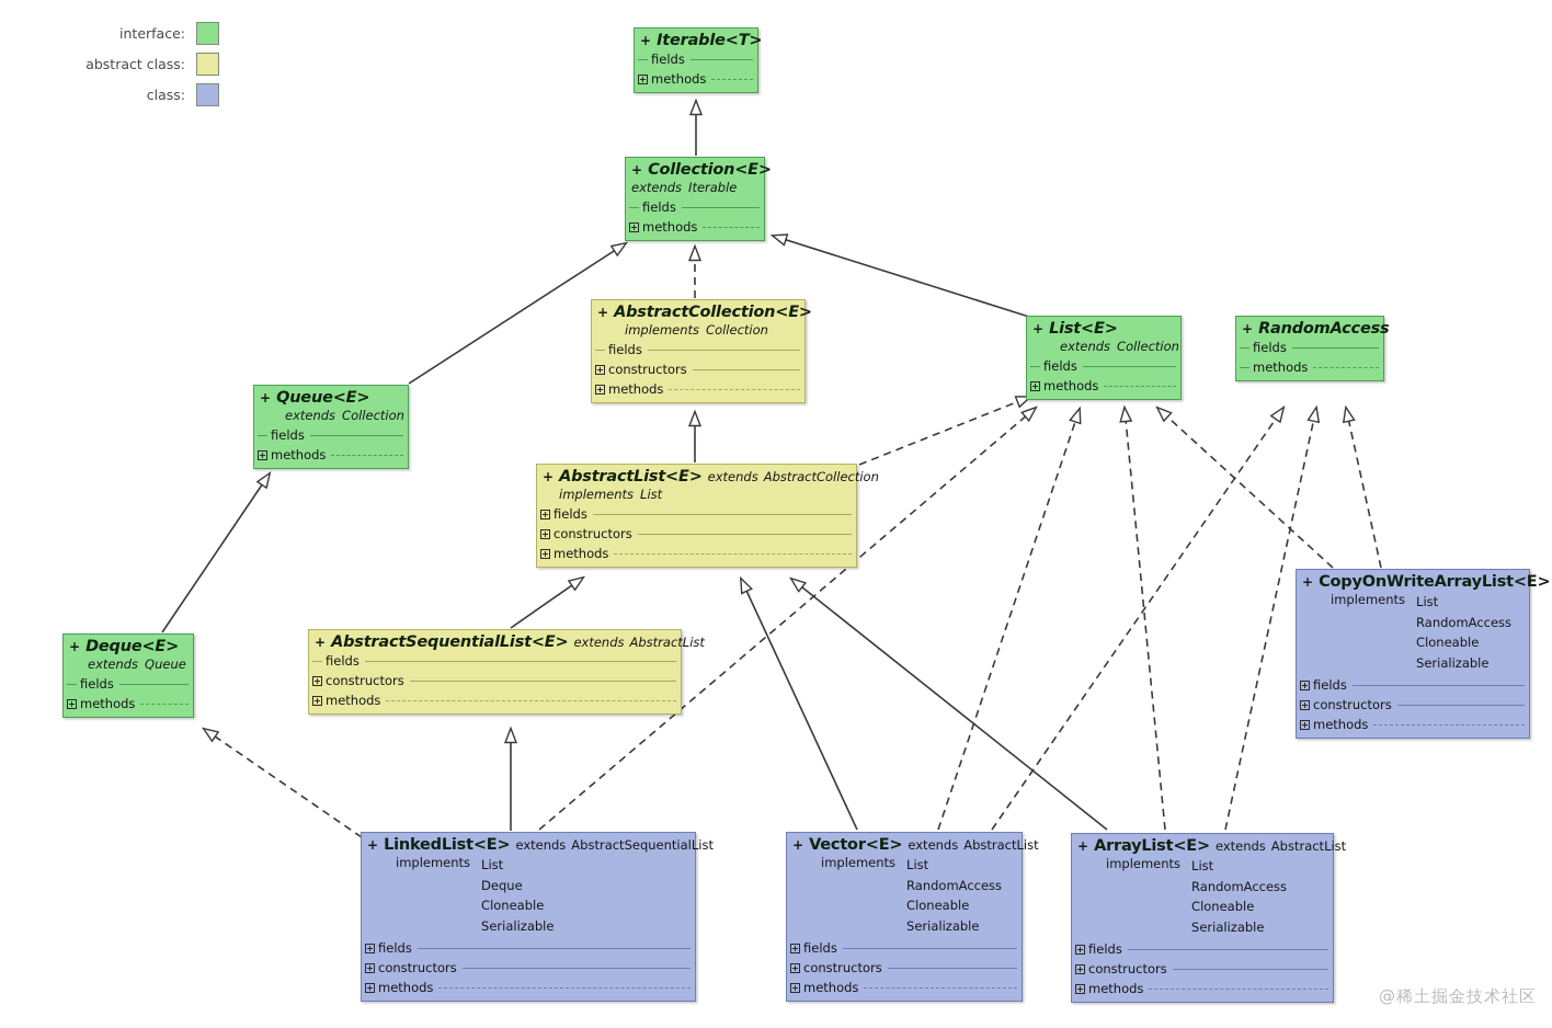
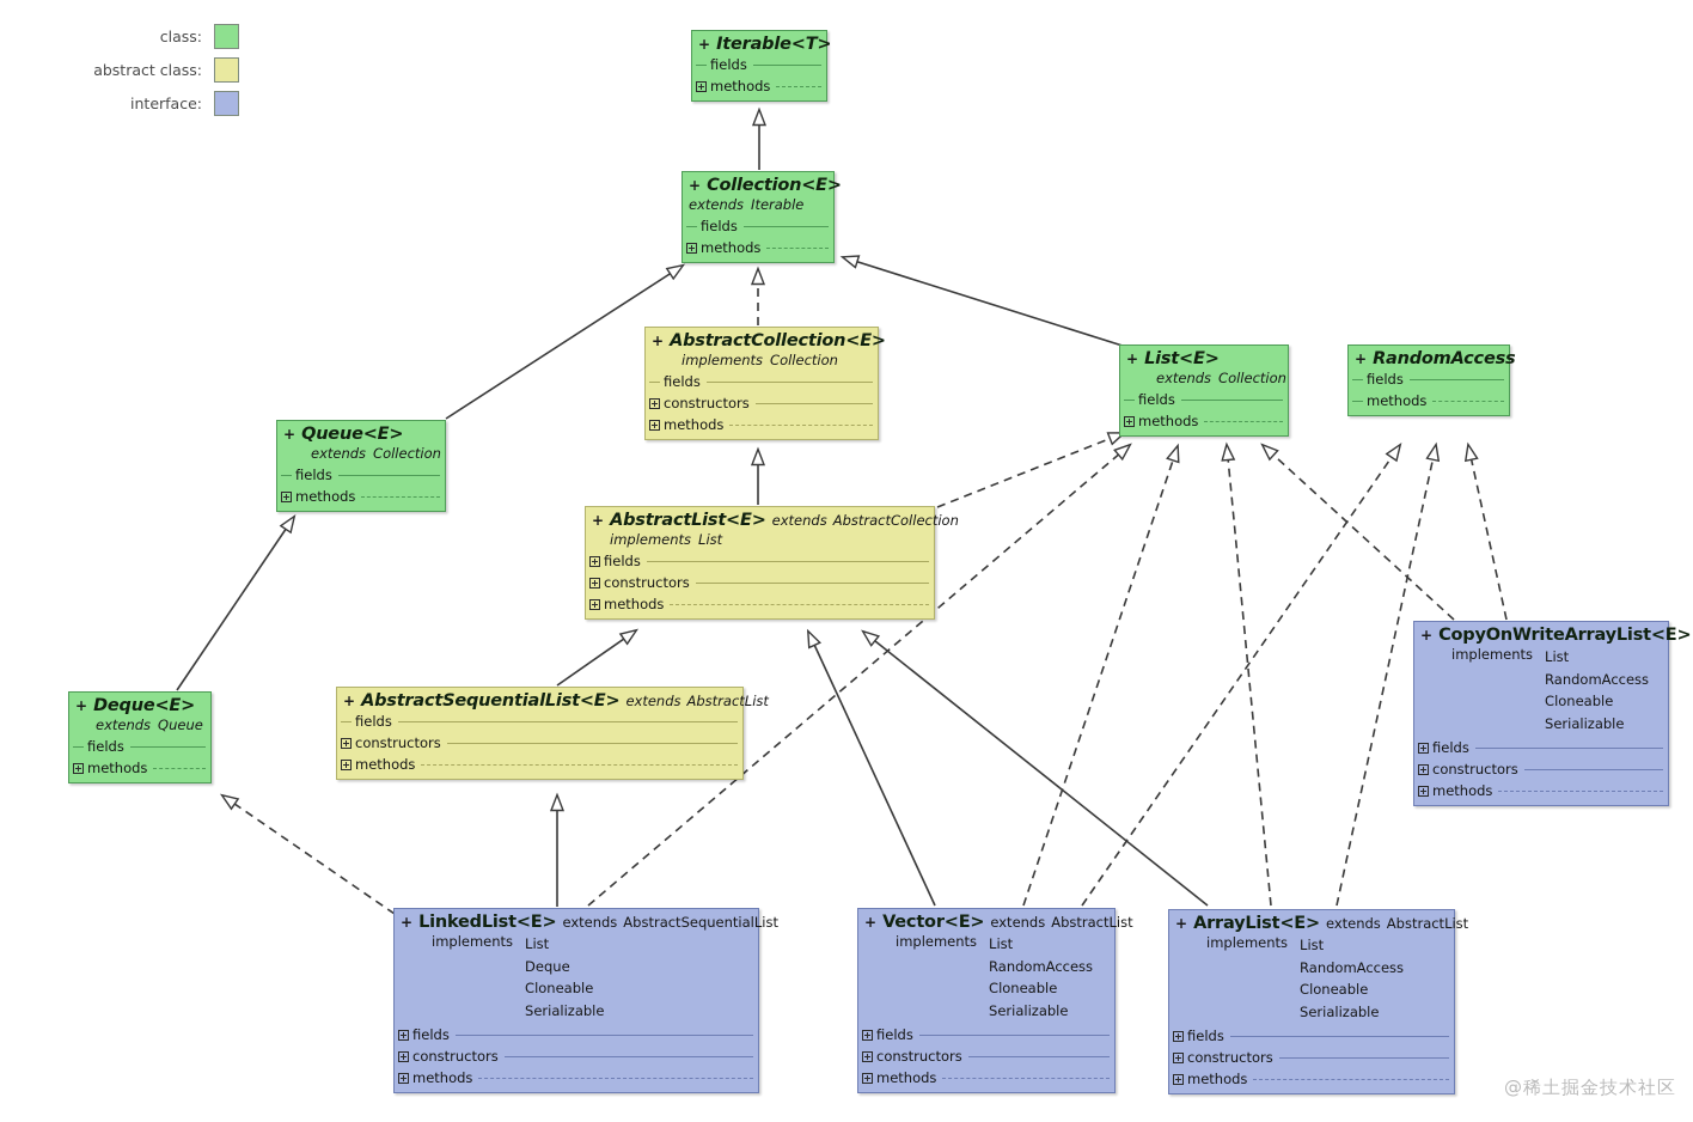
- interface:
+ class:
  abstract class:
- class:
+ interface:
  +
  Iterable<T>
  fields
  methods
  +
  Collection<E>
  extends Iterable
  fields
  methods
  +
  AbstractCollection<E>
  implements Collection
  fields
  constructors
  methods
  +
  List<E>
  extends Collection
  fields
  methods
  +
  RandomAccess
  fields
  methods
  +
  Queue<E>
  extends Collection
  fields
  methods
  +
  AbstractList<E>
  extends
  AbstractCollection
  implements List
  fields
  constructors
  methods
  +
  Deque<E>
  extends Queue
  fields
  methods
  +
  AbstractSequentialList<E>
  extends
  AbstractList
  fields
  constructors
  methods
  +
  CopyOnWriteArrayList<E>
  implements
  List
  RandomAccess
  Cloneable
  Serializable
  fields
  constructors
  methods
  +
  LinkedList<E>
  extends
  AbstractSequentialList
  implements
  List
  Deque
  Cloneable
  Serializable
  fields
  constructors
  methods
  +
  Vector<E>
  extends
  AbstractList
  implements
  List
  RandomAccess
  Cloneable
  Serializable
  fields
  constructors
  methods
  +
  ArrayList<E>
  extends
  AbstractList
  implements
  List
  RandomAccess
  Cloneable
  Serializable
  fields
  constructors
  methods
  @稀土掘金技术社区
